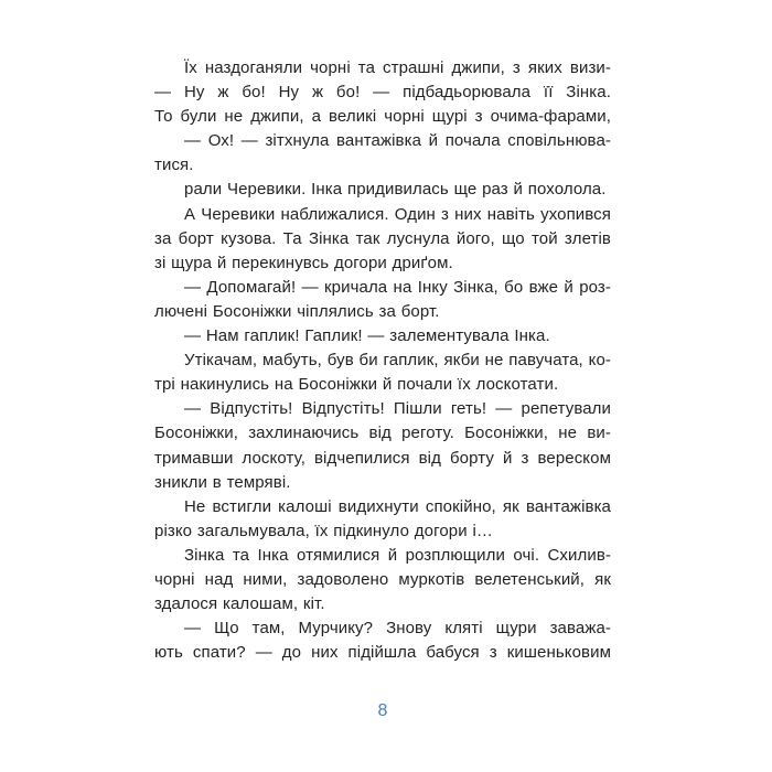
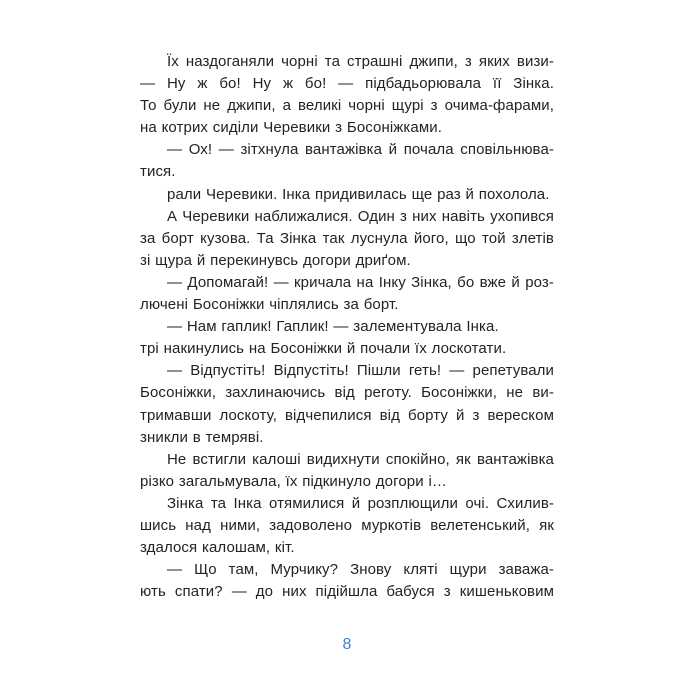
  Їх наздоганяли чорні та страшні джипи, з яких визи-
  — Ну ж бо! Ну ж бо! — підбадьорювала її Зінка.
  То були не джипи, а великі чорні щурі з очима-фарами,
+ на котрих сиділи Черевики з Босоніжками.
  — Ох! — зітхнула вантажівка й почала сповільнюва-
  тися.
  рали Черевики. Інка придивилась ще раз й похолола.
  А Черевики наближалися. Один з них навіть ухопився
  за борт кузова. Та Зінка так луснула його, що той злетів
  зі щура й перекинувсь догори дриґом.
  — Допомагай! — кричала на Інку Зінка, бо вже й роз-
  лючені Босоніжки чіплялись за борт.
  — Нам гаплик! Гаплик! — залементувала Інка.
- Утікачам, мабуть, був би гаплик, якби не павучата, ко-
  трі накинулись на Босоніжки й почали їх лоскотати.
  — Відпустіть! Відпустіть! Пішли геть! — репетували
  Босоніжки, захлинаючись від реготу. Босоніжки, не ви-
  тримавши лоскоту, відчепилися від борту й з вереском
  зникли в темряві.
  Не встигли калоші видихнути спокійно, як вантажівка
  різко загальмувала, їх підкинуло догори і…
  Зінка та Інка отямилися й розплющили очі. Схилив-
- чорні над ними, задоволено муркотів велетенський, як
+ шись над ними, задоволено муркотів велетенський, як
  здалося калошам, кіт.
  — Що там, Мурчику? Знову кляті щури заважа-
  ють спати? — до них підійшла бабуся з кишеньковим
  8
